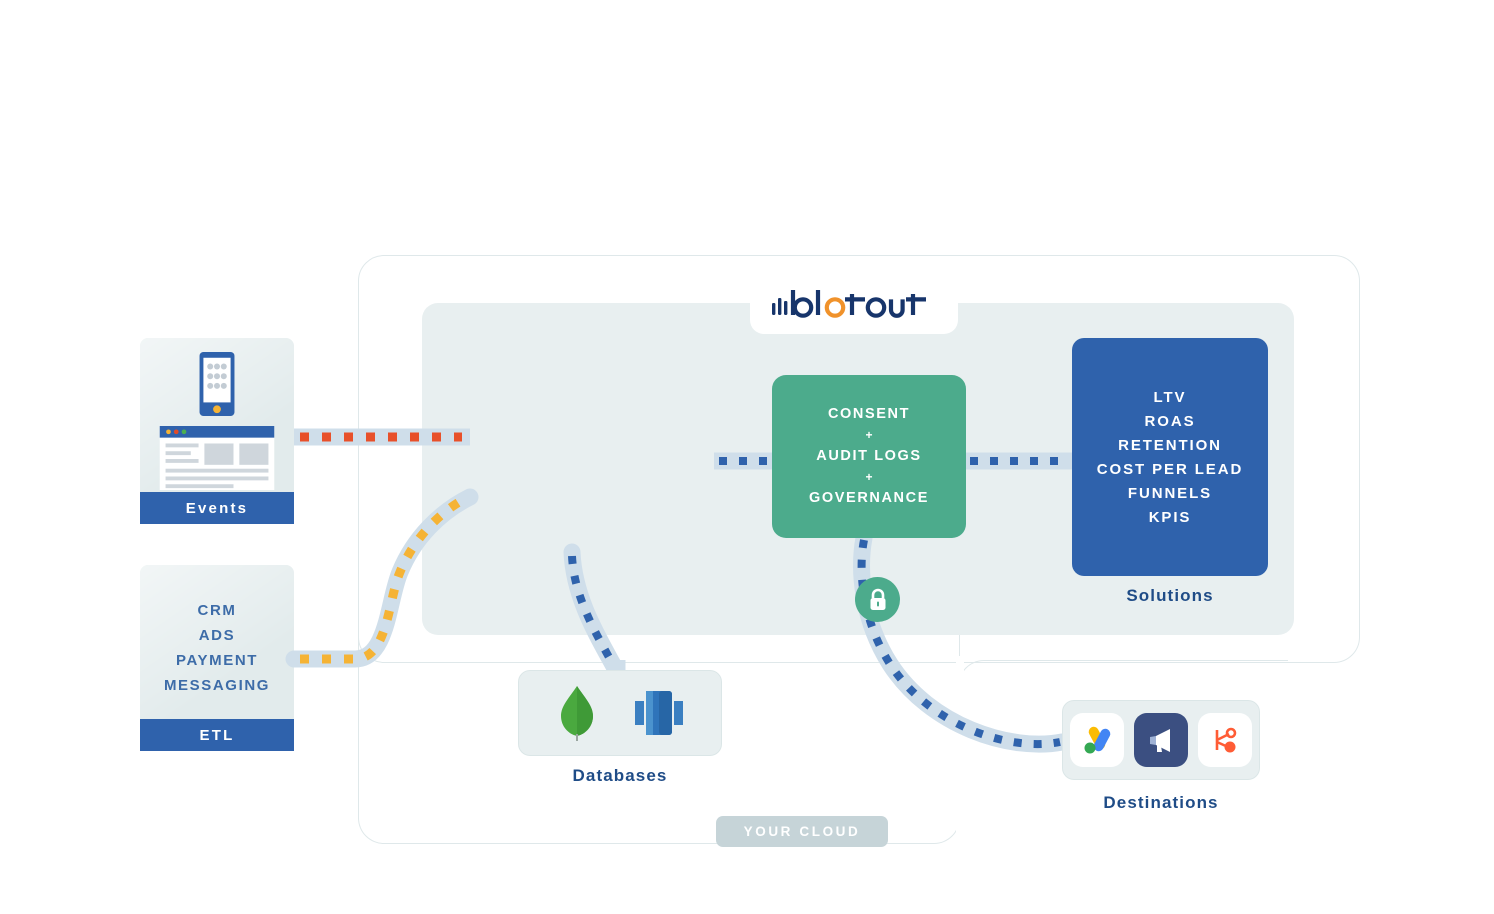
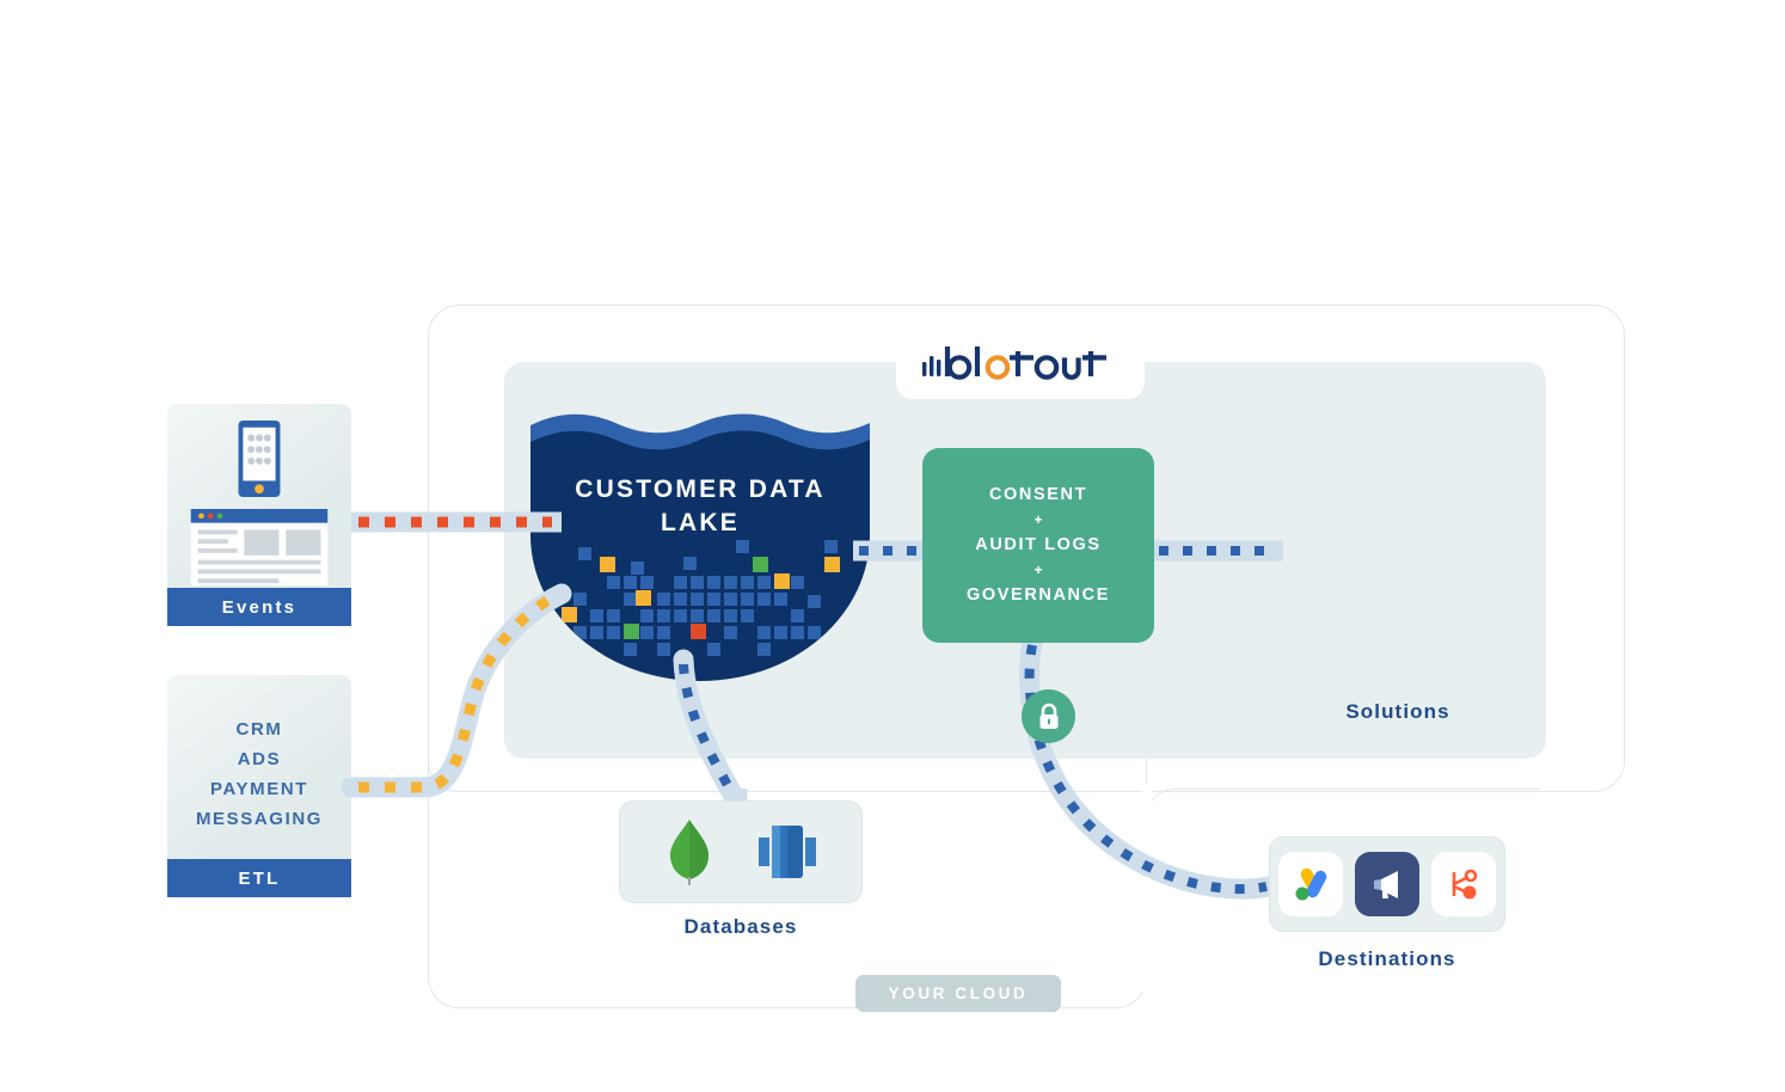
  Events
  CRM
  ADS
  PAYMENT
  MESSAGING
  ETL
+ CUSTOMER DATA
+ LAKE
  CONSENT
  +
  AUDIT LOGS
  +
  GOVERNANCE
- LTV
- ROAS
- RETENTION
- COST PER LEAD
- FUNNELS
- KPIS
  Solutions
  Databases
  Destinations
  YOUR CLOUD
